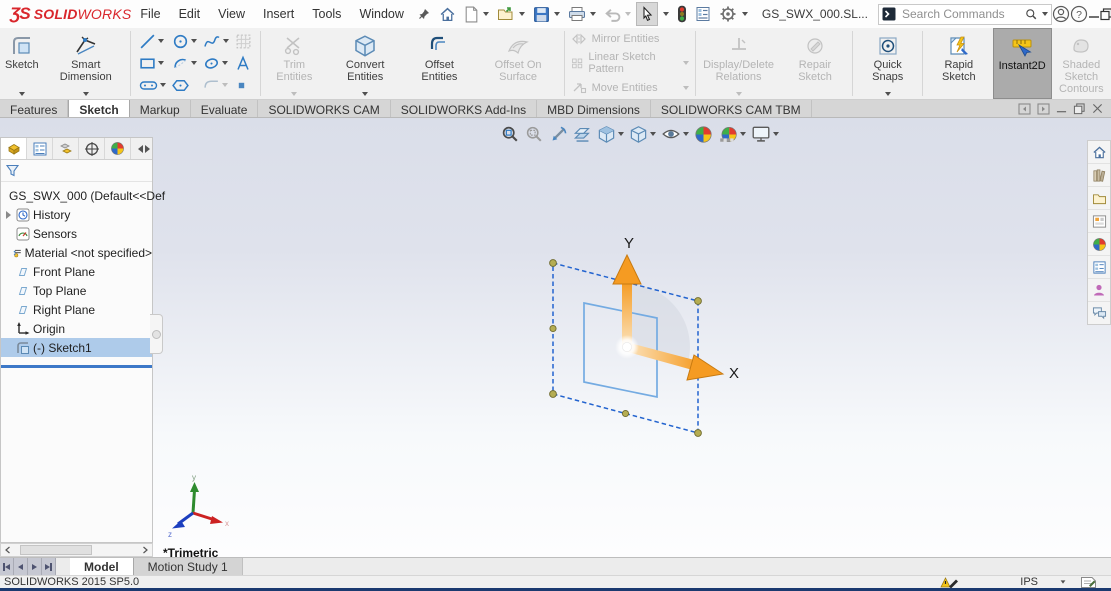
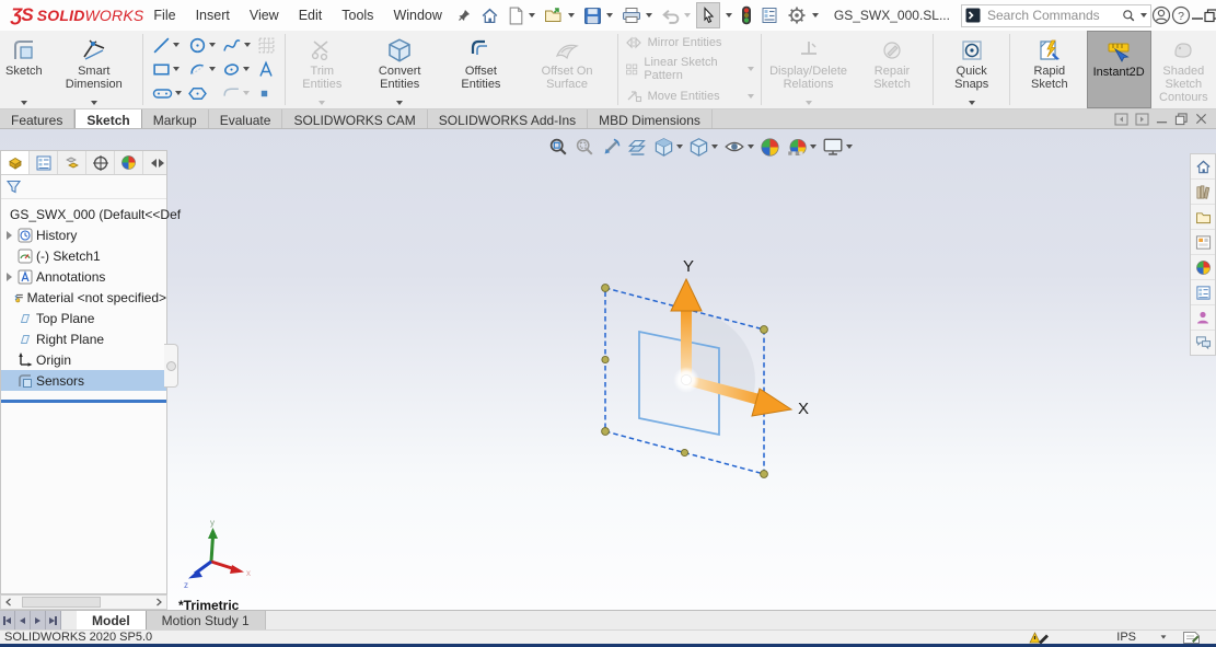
  ƷS
  SOLID
  WORKS
  File
- Edit
+ Insert
  View
- Insert
+ Edit
  Tools
  Window
  GS_SWX_000.SL...
  Search Commands
  ?
  Sketch
  Smart Dimension
  Trim Entities
  Convert Entities
  Offset Entities
  Offset On Surface
  Mirror Entities
  Linear Sketch Pattern
  Move Entities
  Display/Delete Relations
  Repair Sketch
  Quick Snaps
  Rapid Sketch
  Instant2D
  Shaded Sketch Contours
  Features
  Sketch
  Markup
  Evaluate
  SOLIDWORKS CAM
  SOLIDWORKS Add-Ins
  MBD Dimensions
- SOLIDWORKS CAM TBM
  Y
  X
  y
  x
  z
  GS_SWX_000 (Default<<Def
  History
- Sensors
+ (-) Sketch1
+ Annotations
  Material <not specified>
- Front Plane
  Top Plane
  Right Plane
  Origin
- (-) Sketch1
+ Sensors
  *Trimetric
  Model
  Motion Study 1
- SOLIDWORKS 2015 SP5.0
+ SOLIDWORKS 2020 SP5.0
  IPS
